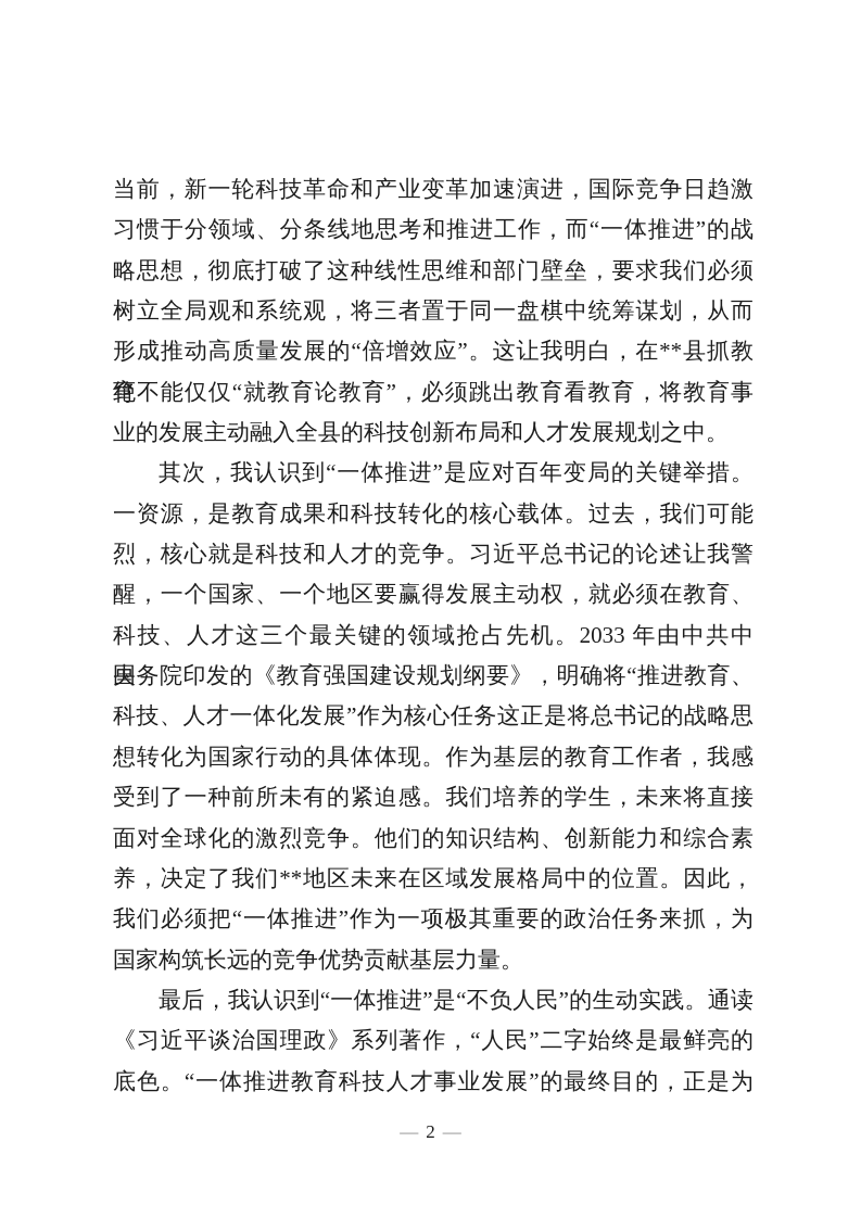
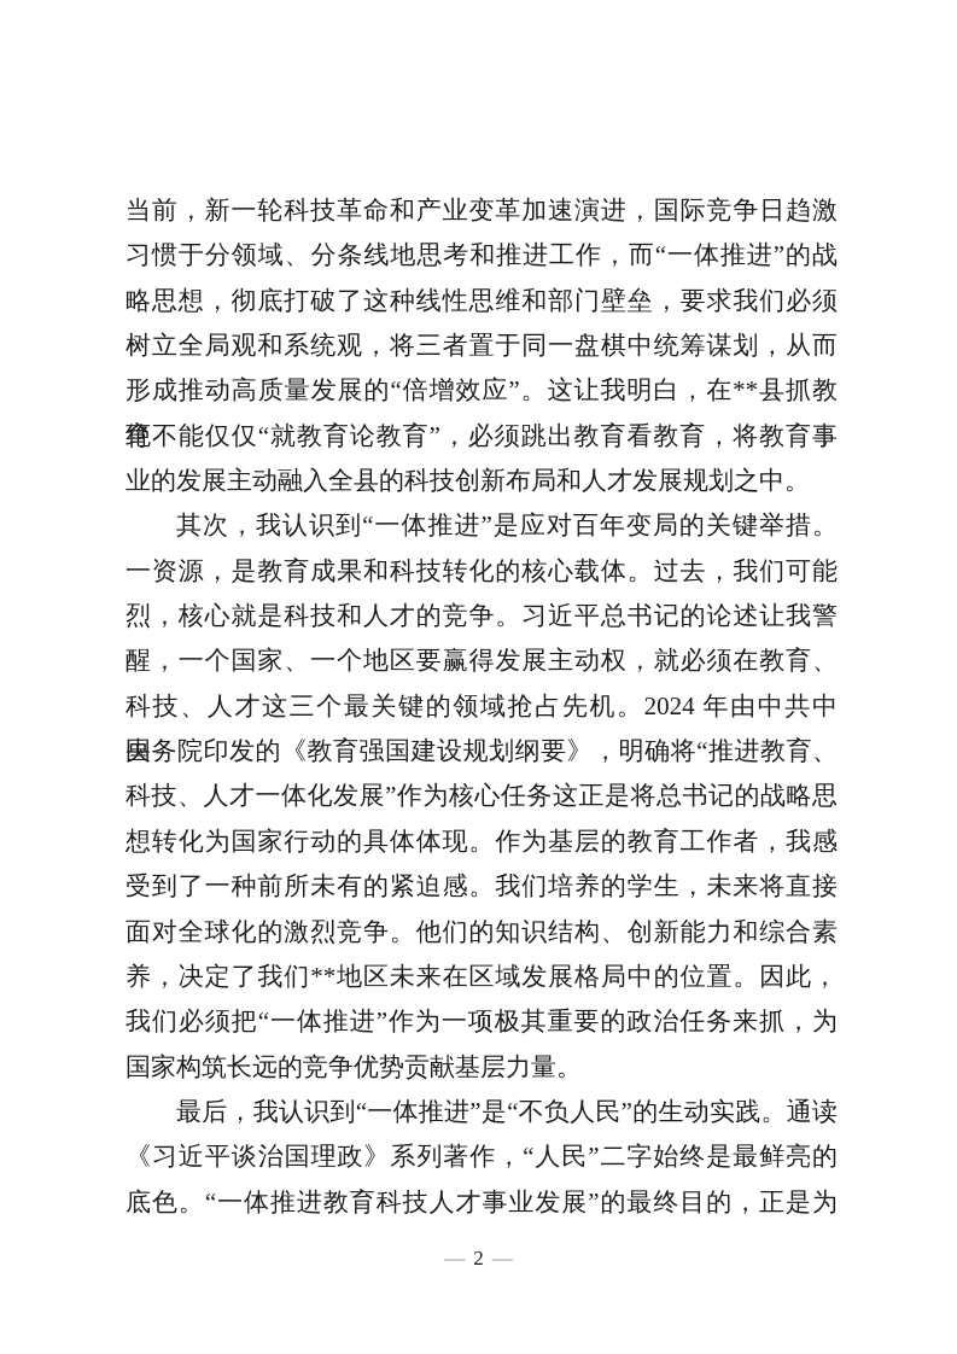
  当前，新一轮科技革命和产业变革加速演进，国际竞争日趋激
  习惯于分领域、分条线地思考和推进工作，而“一体推进”的战
  略思想，彻底打破了这种线性思维和部门壁垒，要求我们必须
  树立全局观和系统观，将三者置于同一盘棋中统筹谋划，从而
  形成推动高质量发展的“倍增效应”。这让我明白，在**县抓教育，
  绝不能仅仅“就教育论教育”，必须跳出教育看教育，将教育事
  业的发展主动融入全县的科技创新布局和人才发展规划之中。
  其次，我认识到“一体推进”是应对百年变局的关键举措。
  一资源，是教育成果和科技转化的核心载体。过去，我们可能
  烈，核心就是科技和人才的竞争。习近平总书记的论述让我警
  醒，一个国家、一个地区要赢得发展主动权，就必须在教育、
- 科技、人才这三个最关键的领域抢占先机。2033 年由中共中央、
+ 科技、人才这三个最关键的领域抢占先机。2024 年由中共中央、
  国务院印发的《教育强国建设规划纲要》，明确将“推进教育、
  科技、人才一体化发展”作为核心任务这正是将总书记的战略思
  想转化为国家行动的具体体现。作为基层的教育工作者，我感
  受到了一种前所未有的紧迫感。我们培养的学生，未来将直接
  面对全球化的激烈竞争。他们的知识结构、创新能力和综合素
  养，决定了我们**地区未来在区域发展格局中的位置。因此，
  我们必须把“一体推进”作为一项极其重要的政治任务来抓，为
  国家构筑长远的竞争优势贡献基层力量。
  最后，我认识到“一体推进”是“不负人民”的生动实践。通读
  《习近平谈治国理政》系列著作，“人民”二字始终是最鲜亮的
  底色。“一体推进教育科技人才事业发展”的最终目的，正是为
  — 2 —
